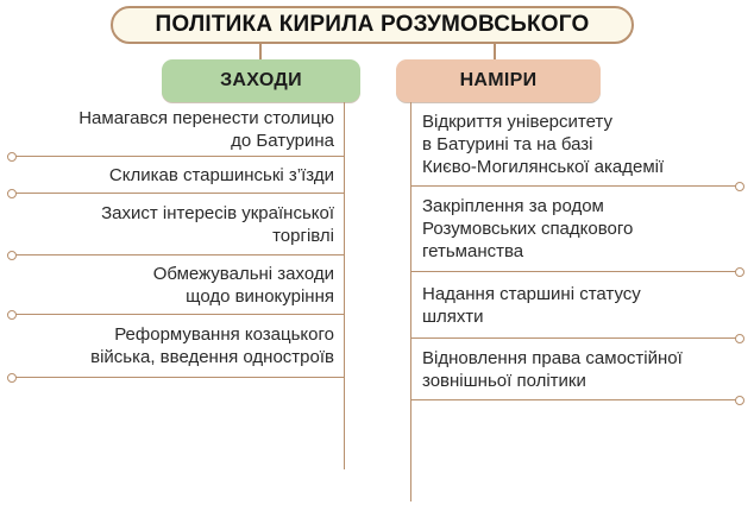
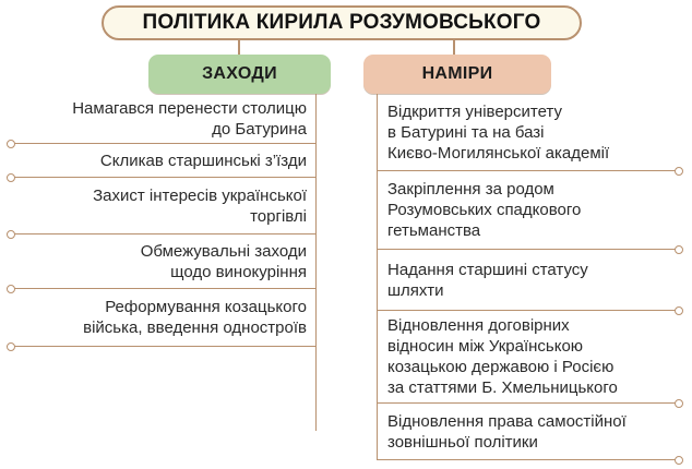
  ПОЛІТИКА КИРИЛА РОЗУМОВСЬКОГО
  ЗАХОДИ
  НАМІРИ
  Намагався перенести столицю
  до Батурина
  Скликав старшинські з’їзди
  Захист інтересів української
  торгівлі
  Обмежувальні заходи
  щодо винокуріння
  Реформування козацького
  війська, введення одностроїв
  Відкриття університету
  в Батурині та на базі
  Києво-Могилянської академії
  Закріплення за родом
  Розумовських спадкового
  гетьманства
  Надання старшині статусу
  шляхти
+ Відновлення договірних
+ відносин між Українською
+ козацькою державою і Росією
+ за статтями Б. Хмельницького
  Відновлення права самостійної
  зовнішньої політики
